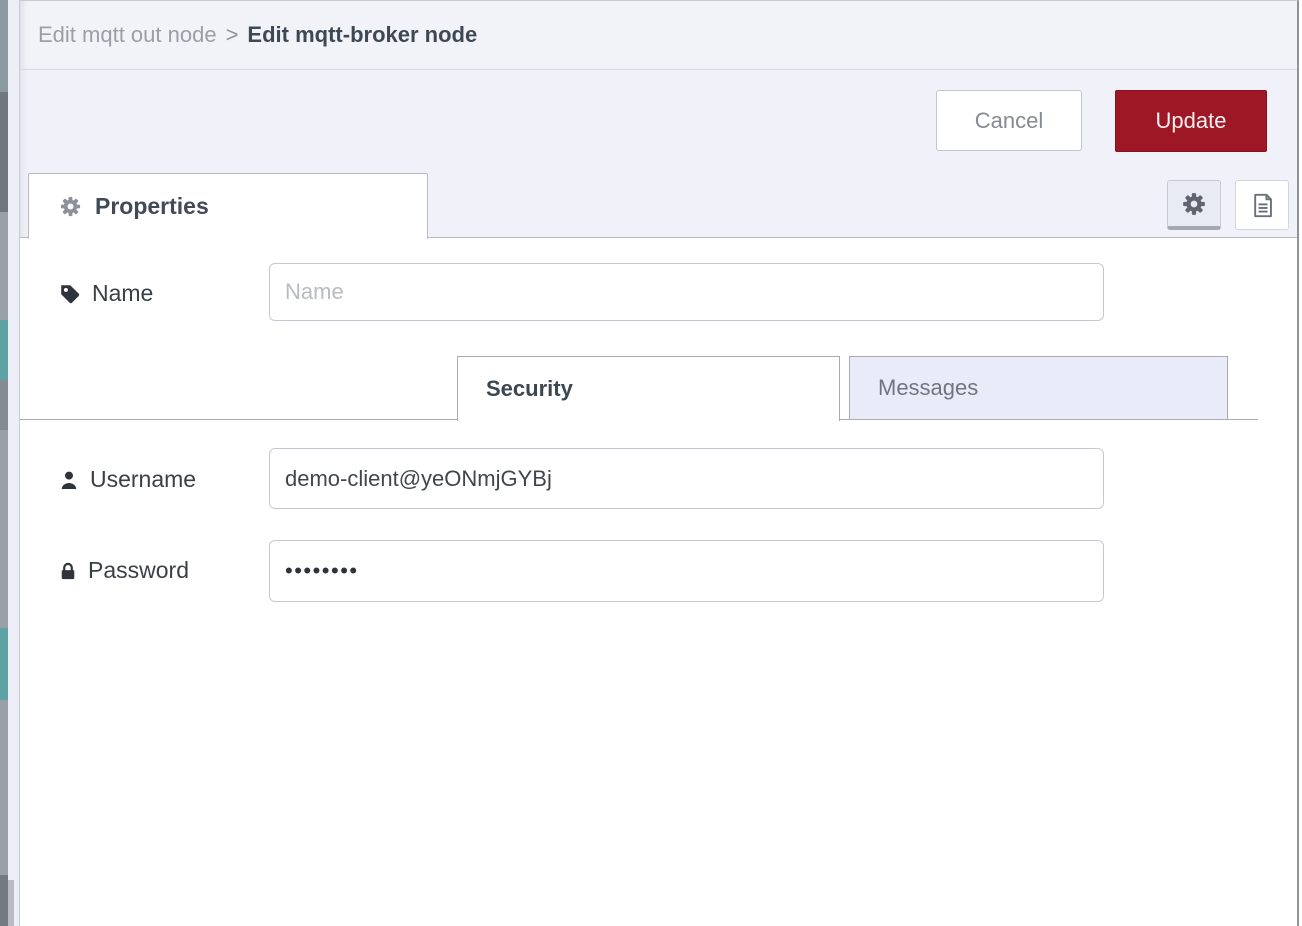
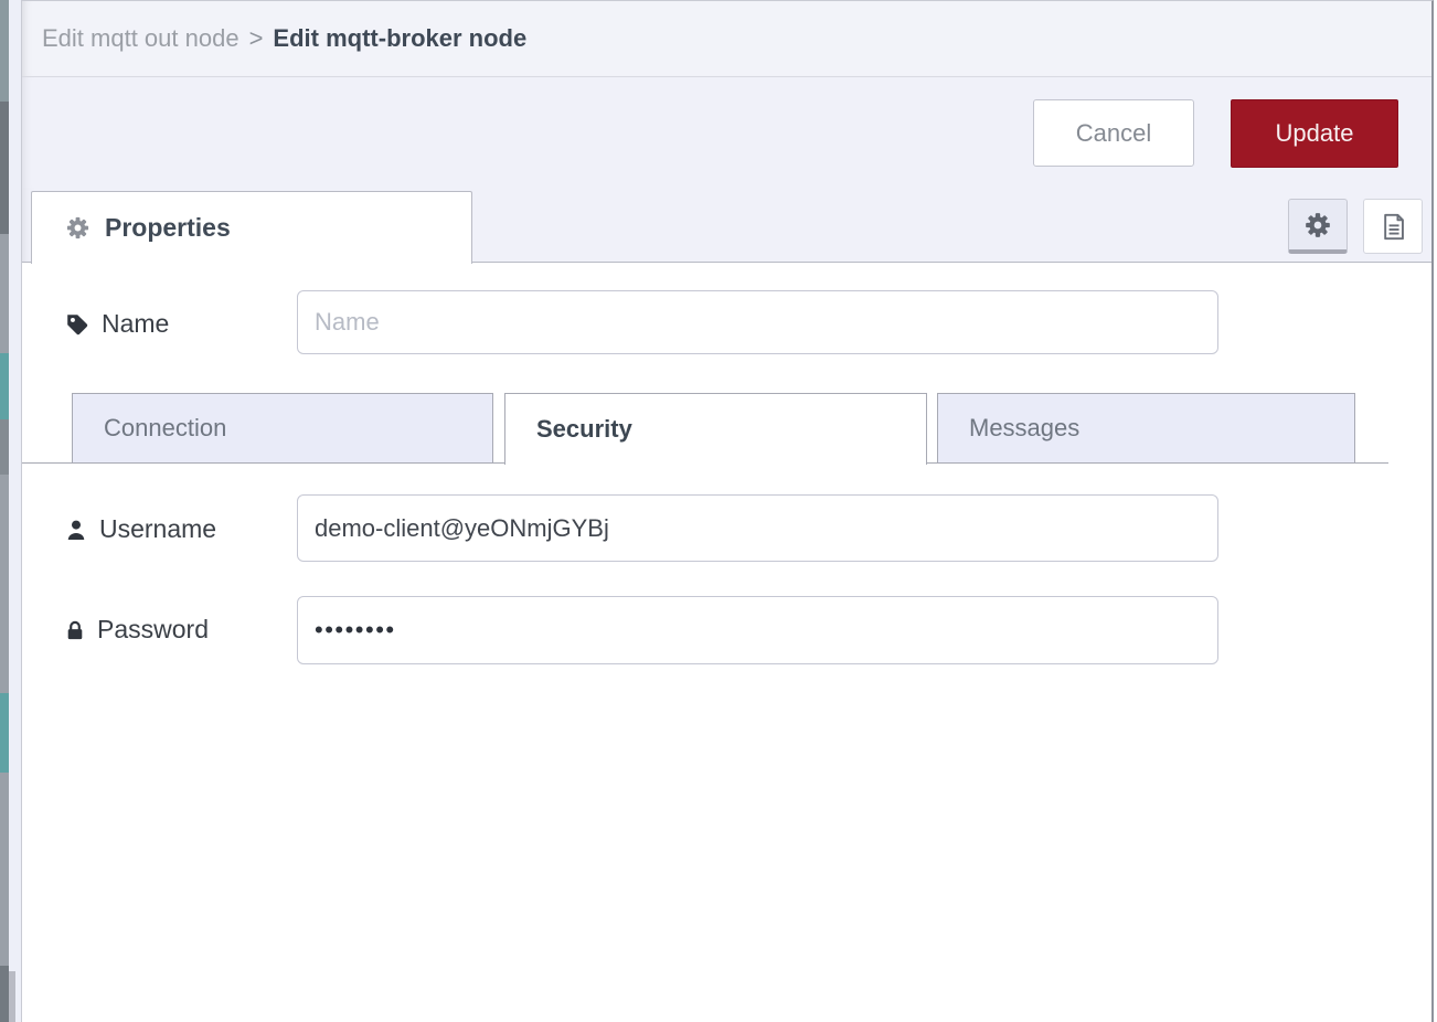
  Edit mqtt out node
  >
  Edit mqtt-broker node
  Cancel
  Update
  Properties
  Name
  Name
+ Connection
  Security
  Messages
  Username
  demo-client@yeONmjGYBj
  Password
  ••••••••
